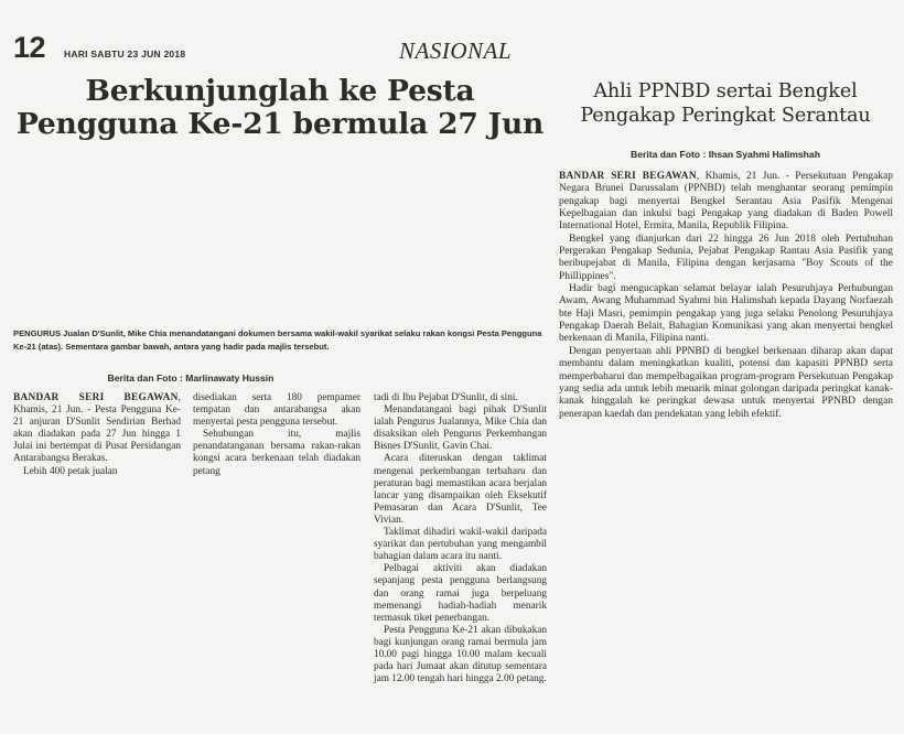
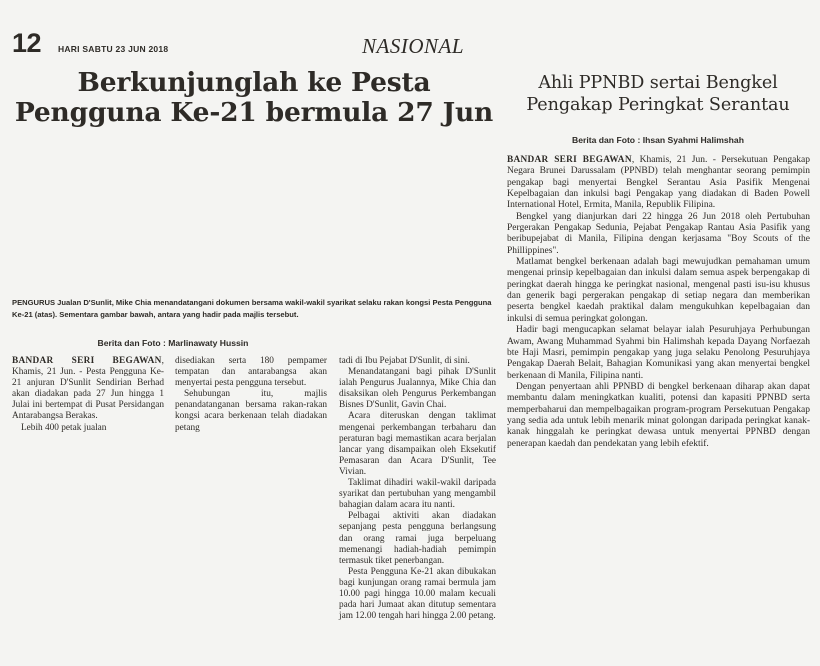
  12
  HARI SABTU 23 JUN 2018
  NASIONAL
  Berkunjunglah ke Pesta Pengguna Ke-21 bermula 27 Jun
  PENGURUS Jualan D'Sunlit, Mike Chia menandatangani dokumen bersama wakil-wakil syarikat selaku rakan kongsi Pesta Pengguna Ke-21 (atas). Sementara gambar bawah, antara yang hadir pada majlis tersebut.
  Berita dan Foto : Marlinawaty Hussin
  BANDAR SERI BEGAWAN, Khamis, 21 Jun. - Pesta Pengguna Ke-21 anjuran D'Sunlit Sendirian Berhad akan diadakan pada 27 Jun hingga 1 Julai ini bertempat di Pusat Persidangan Antarabangsa Berakas.
  Lebih 400 petak jualan
  disediakan serta 180 pempamer tempatan dan antarabangsa akan menyertai pesta pengguna tersebut.
  Sehubungan itu, majlis penandatanganan bersama rakan-rakan kongsi acara berkenaan telah diadakan petang
  tadi di Ibu Pejabat D'Sunlit, di sini.
  Menandatangani bagi pihak D'Sunlit ialah Pengurus Jualannya, Mike Chia dan disaksikan oleh Pengurus Perkembangan Bisnes D'Sunlit, Gavin Chai.
  Acara diteruskan dengan taklimat mengenai perkembangan terbaharu dan peraturan bagi memastikan acara berjalan lancar yang disampaikan oleh Eksekutif Pemasaran dan Acara D'Sunlit, Tee Vivian.
  Taklimat dihadiri wakil-wakil daripada syarikat dan pertubuhan yang mengambil bahagian dalam acara itu nanti.
- Pelbagai aktiviti akan diadakan sepanjang pesta pengguna berlangsung dan orang ramai juga berpeluang memenangi hadiah-hadiah menarik termasuk tiket penerbangan.
+ Pelbagai aktiviti akan diadakan sepanjang pesta pengguna berlangsung dan orang ramai juga berpeluang memenangi hadiah-hadiah pemimpin termasuk tiket penerbangan.
  Pesta Pengguna Ke-21 akan dibukakan bagi kunjungan orang ramai bermula jam 10.00 pagi hingga 10.00 malam kecuali pada hari Jumaat akan ditutup sementara jam 12.00 tengah hari hingga 2.00 petang.
  Ahli PPNBD sertai Bengkel Pengakap Peringkat Serantau
  Berita dan Foto : Ihsan Syahmi Halimshah
  BANDAR SERI BEGAWAN, Khamis, 21 Jun. - Persekutuan Pengakap Negara Brunei Darussalam (PPNBD) telah menghantar seorang pemimpin pengakap bagi menyertai Bengkel Serantau Asia Pasifik Mengenai Kepelbagaian dan inkulsi bagi Pengakap yang diadakan di Baden Powell International Hotel, Ermita, Manila, Republik Filipina.
  Bengkel yang dianjurkan dari 22 hingga 26 Jun 2018 oleh Pertubuhan Pergerakan Pengakap Sedunia, Pejabat Pengakap Rantau Asia Pasifik yang beribupejabat di Manila, Filipina dengan kerjasama "Boy Scouts of the Phillippines".
+ Matlamat bengkel berkenaan adalah bagi mewujudkan pemahaman umum mengenai prinsip kepelbagaian dan inkulsi dalam semua aspek berpengakap di peringkat daerah hingga ke peringkat nasional, mengenal pasti isu-isu khusus dan generik bagi pergerakan pengakap di setiap negara dan memberikan peserta bengkel kaedah praktikal dalam mengukuhkan kepelbagaian dan inkulsi di semua peringkat golongan.
  Hadir bagi mengucapkan selamat belayar ialah Pesuruhjaya Perhubungan Awam, Awang Muhammad Syahmi bin Halimshah kepada Dayang Norfaezah bte Haji Masri, pemimpin pengakap yang juga selaku Penolong Pesuruhjaya Pengakap Daerah Belait, Bahagian Komunikasi yang akan menyertai bengkel berkenaan di Manila, Filipina nanti.
  Dengan penyertaan ahli PPNBD di bengkel berkenaan diharap akan dapat membantu dalam meningkatkan kualiti, potensi dan kapasiti PPNBD serta memperbaharui dan mempelbagaikan program-program Persekutuan Pengakap yang sedia ada untuk lebih menarik minat golongan daripada peringkat kanak-kanak hinggalah ke peringkat dewasa untuk menyertai PPNBD dengan penerapan kaedah dan pendekatan yang lebih efektif.
